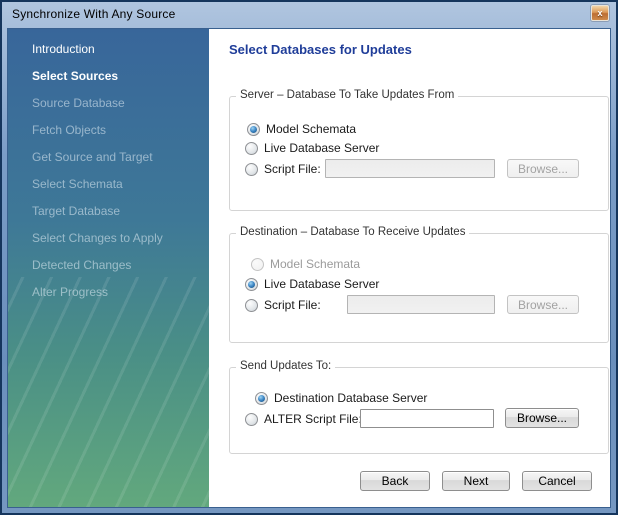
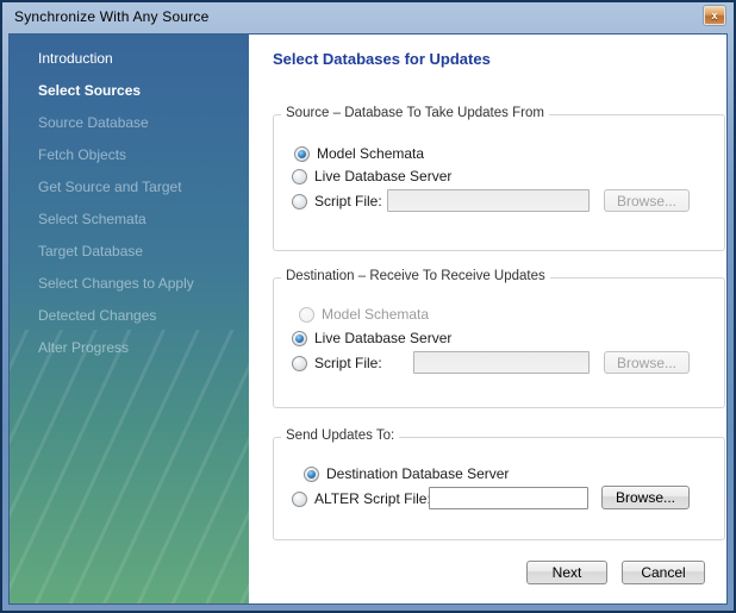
  Synchronize With Any Source
  x
  Introduction
  Select Sources
  Source Database
  Fetch Objects
  Get Source and Target
  Select Schemata
  Target Database
  Select Changes to Apply
  Detected Changes
  Alter Progress
  Select Databases for Updates
- Server – Database To Take Updates From
+ Source – Database To Take Updates From
  Model Schemata
  Live Database Server
  Script File:
  Browse...
- Destination – Database To Receive Updates
+ Destination – Receive To Receive Updates
  Model Schemata
  Live Database Server
  Script File:
  Browse...
  Send Updates To:
  Destination Database Server
  ALTER Script File
  Browse...
- Back
  Next
  Cancel
